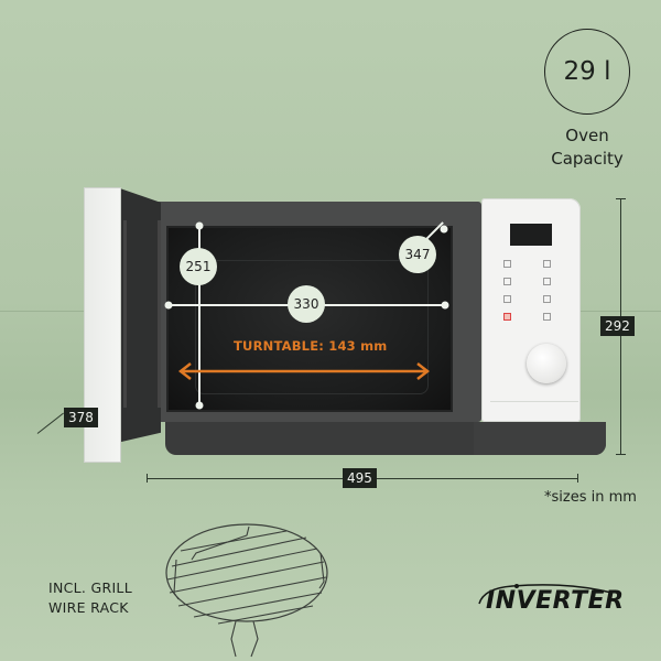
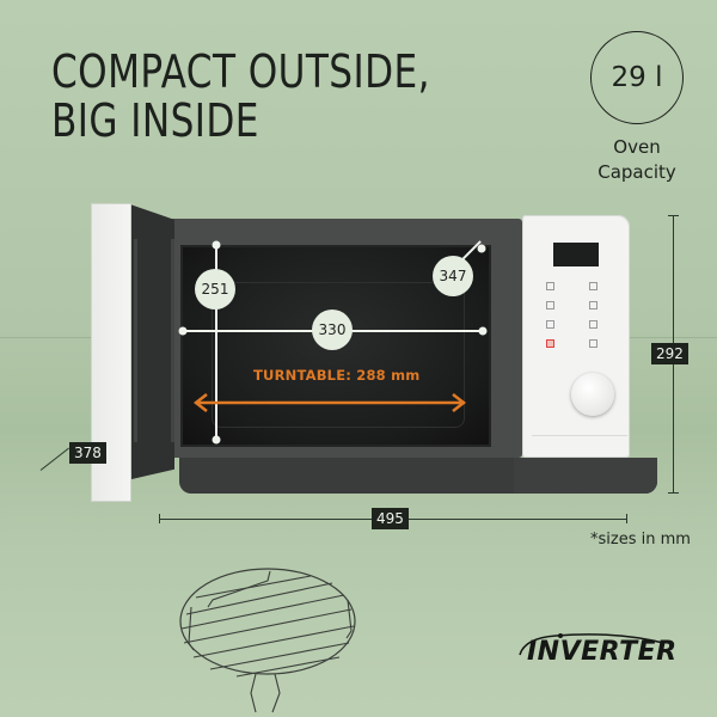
+ COMPACT OUTSIDE,
+ BIG INSIDE
  29 l
  Oven
  Capacity
  251
  330
  347
- TURNTABLE: 143 mm
+ TURNTABLE: 288 mm
  495
  292
  378
  *sizes in mm
- INCL. GRILL
- WIRE RACK
  INVERTER
